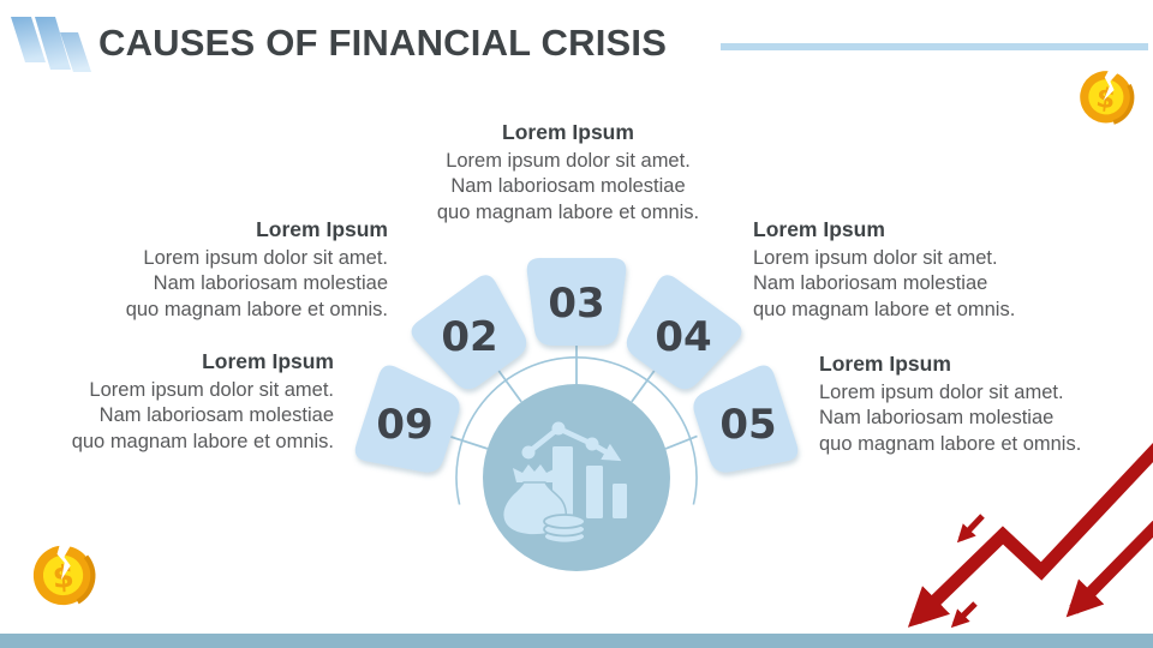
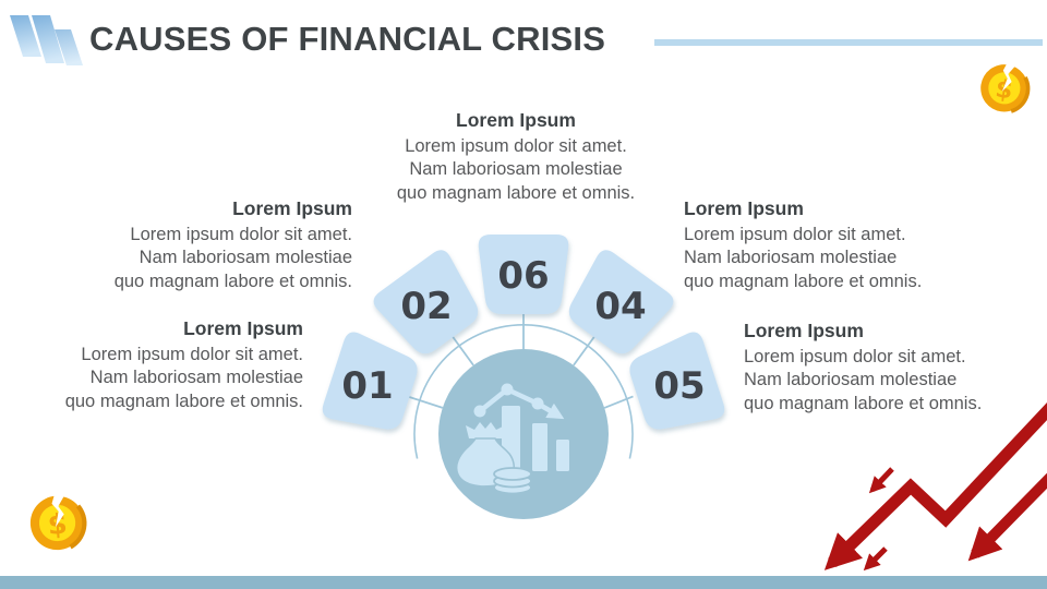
  CAUSES OF FINANCIAL CRISIS
  Lorem Ipsum
  Lorem ipsum dolor sit amet.
  Nam laboriosam molestiae
  quo magnam labore et omnis.
  Lorem Ipsum
  Lorem ipsum dolor sit amet.
  Nam laboriosam molestiae
  quo magnam labore et omnis.
  Lorem Ipsum
  Lorem ipsum dolor sit amet.
  Nam laboriosam molestiae
  quo magnam labore et omnis.
  Lorem Ipsum
  Lorem ipsum dolor sit amet.
  Nam laboriosam molestiae
  quo magnam labore et omnis.
  Lorem Ipsum
  Lorem ipsum dolor sit amet.
  Nam laboriosam molestiae
  quo magnam labore et omnis.
- 09
+ 01
  02
- 03
+ 06
  04
  05
